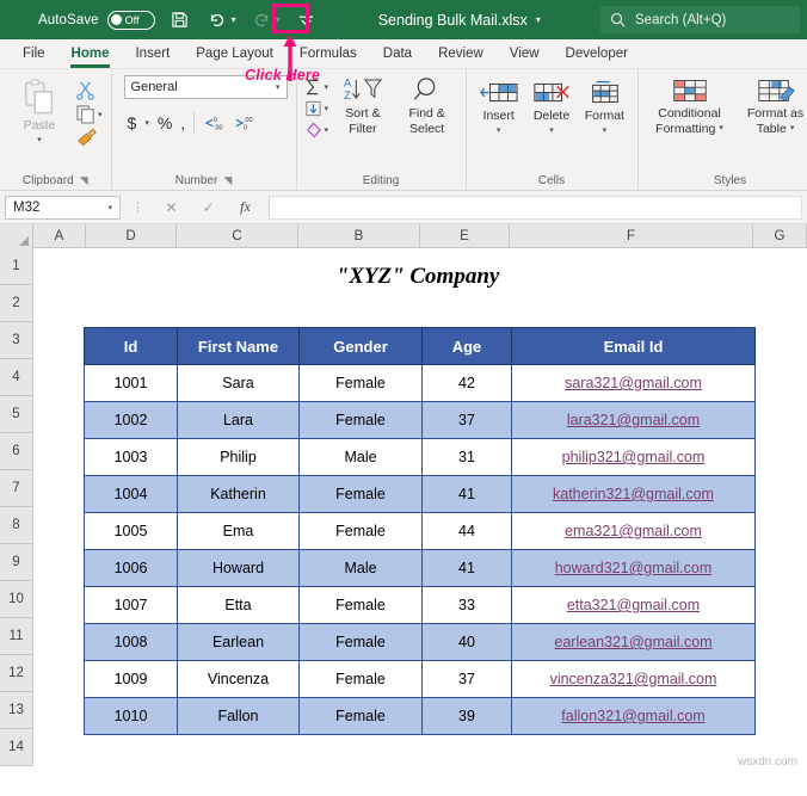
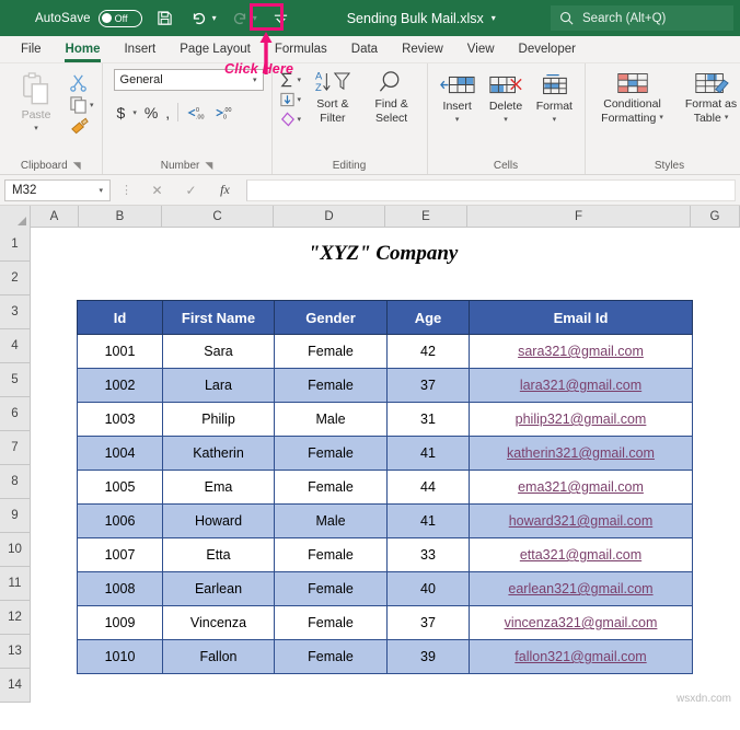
  AutoSave
  Off
  ▾
  ▾
  Sending Bulk Mail.xlsx
  ▾
  Search (Alt+Q)
  Click Here
  File
  Home
  Insert
  Page Layout
  Formulas
  Data
  Review
  View
  Developer
  Paste
  Clipboard
  ◥
  General
  $
  %
  ,
  Number
  ◥
  A
  Z
  Sort &
  Filter
  Find &
  Select
  Editing
  Insert
  Delete
  Format
  Cells
  Conditional
  Formatting
  Format as
  Table
  Styles
  M32
  ⋮
  ✕
  ✓
  fx
  A
- D
+ B
  C
- B
+ D
  E
  F
  G
  1
  2
  3
  4
  5
  6
  7
  8
  9
  10
  11
  12
  13
  14
  "XYZ" Company
  Id	First Name	Gender	Age	Email Id
  1001	Sara	Female	42	sara321@gmail.com
  1002	Lara	Female	37	lara321@gmail.com
  1003	Philip	Male	31	philip321@gmail.com
  1004	Katherin	Female	41	katherin321@gmail.com
  1005	Ema	Female	44	ema321@gmail.com
  1006	Howard	Male	41	howard321@gmail.com
  1007	Etta	Female	33	etta321@gmail.com
  1008	Earlean	Female	40	earlean321@gmail.com
  1009	Vincenza	Female	37	vincenza321@gmail.com
  1010	Fallon	Female	39	fallon321@gmail.com
  wsxdn.com
